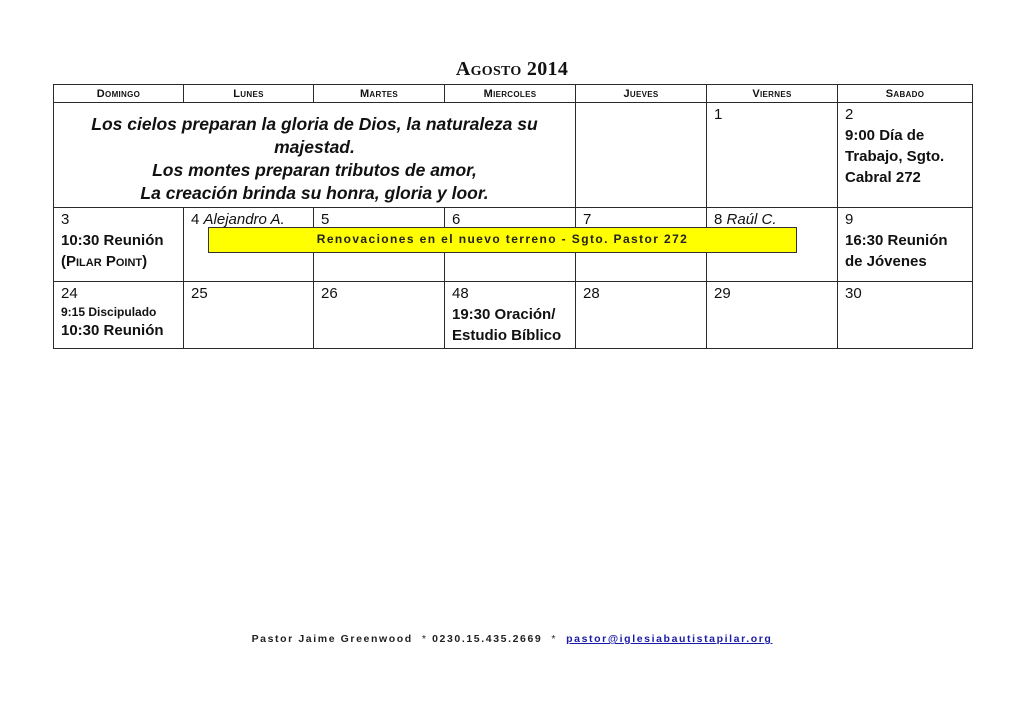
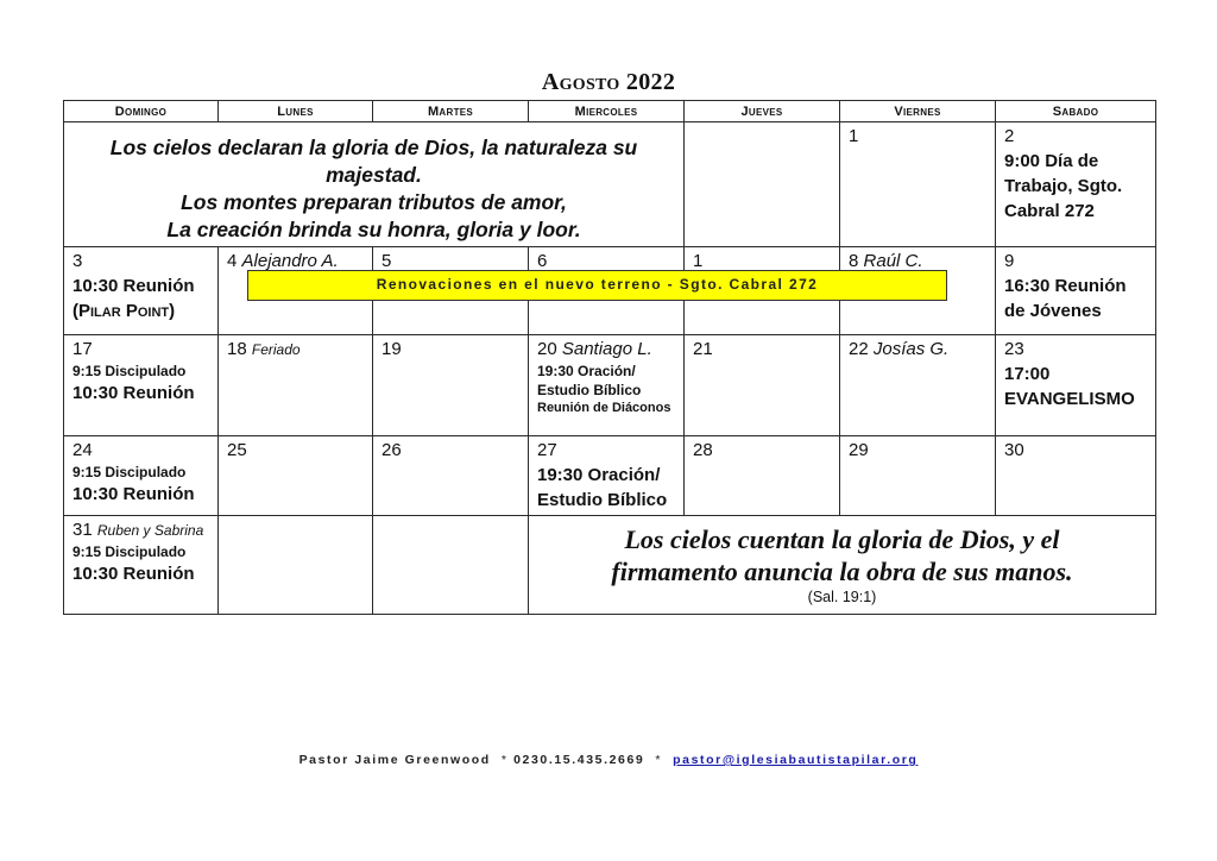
- Agosto 2014
+ Agosto 2022
  Domingo	Lunes	Martes	Miercoles	Jueves	Viernes	Sabado
- Los cielos preparan la gloria de Dios, la naturaleza su majestad. Los montes preparan tributos de amor, La creación brinda su honra, gloria y loor.		1	2 9:00 Día de Trabajo, Sgto. Cabral 272
+ Los cielos declaran la gloria de Dios, la naturaleza su majestad. Los montes preparan tributos de amor, La creación brinda su honra, gloria y loor.		1	2 9:00 Día de Trabajo, Sgto. Cabral 272
- 3 10:30 Reunión (Pilar Point)	4 Alejandro A.	5	6	7	8 Raúl C.	9 16:30 Reunión de Jóvenes
+ 3 10:30 Reunión (Pilar Point)	4 Alejandro A.	5	6	1	8 Raúl C.	9 16:30 Reunión de Jóvenes
+ 17 9:15 Discipulado 10:30 Reunión	18 Feriado	19	20 Santiago L. 19:30 Oración/ Estudio Bíblico Reunión de Diáconos	21	22 Josías G.	23 17:00 EVANGELISMO
- 24 9:15 Discipulado 10:30 Reunión	25	26	48 19:30 Oración/ Estudio Bíblico	28	29	30
+ 24 9:15 Discipulado 10:30 Reunión	25	26	27 19:30 Oración/ Estudio Bíblico	28	29	30
+ 31 Ruben y Sabrina 9:15 Discipulado 10:30 Reunión			Los cielos cuentan la gloria de Dios, y el firmamento anuncia la obra de sus manos. (Sal. 19:1)
- Renovaciones en el nuevo terreno - Sgto. Pastor 272
+ Renovaciones en el nuevo terreno - Sgto. Cabral 272
  Pastor Jaime Greenwood * 0230.15.435.2669 * pastor@iglesiabautistapilar.org
